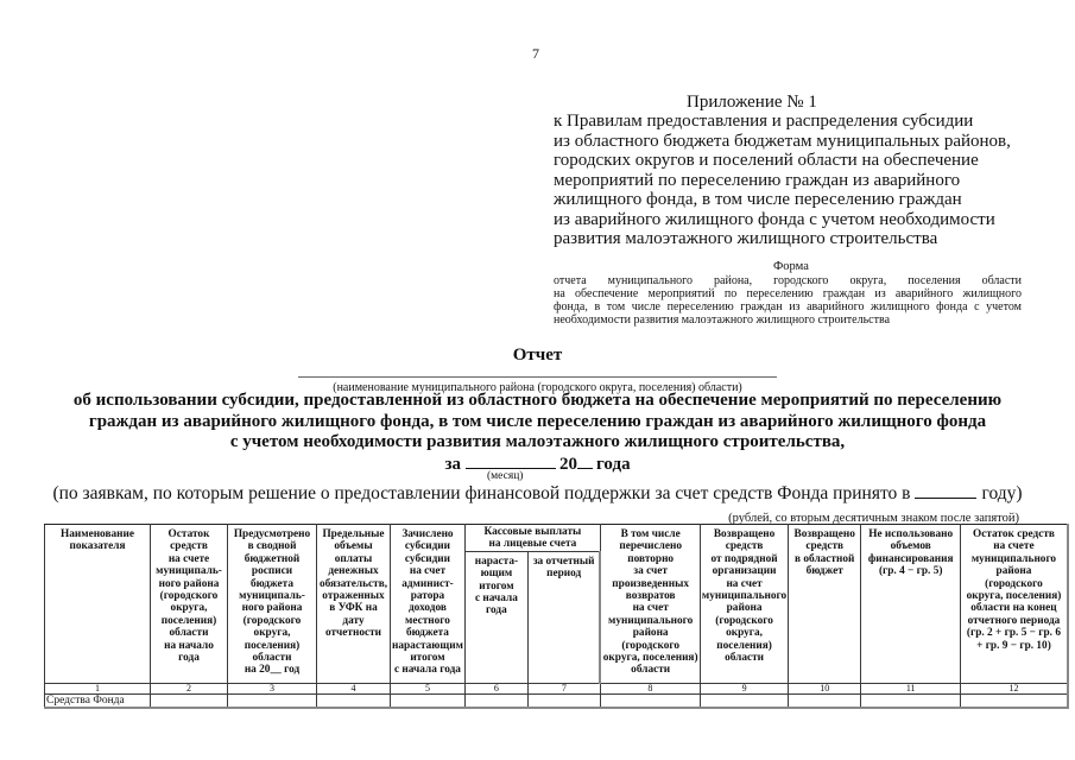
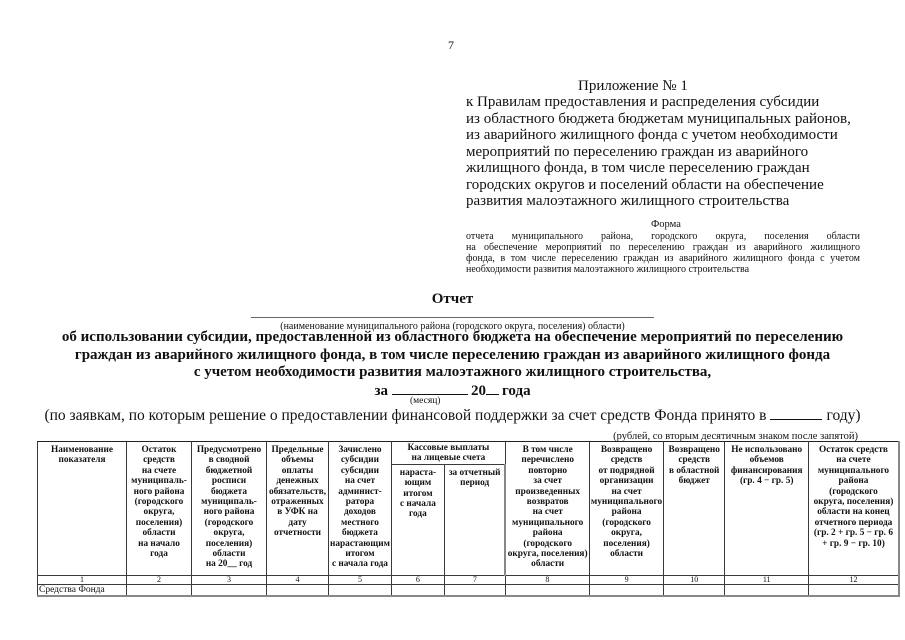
  7
  Приложение № 1
  к Правилам предоставления и распределения субсидии
  из областного бюджета бюджетам муниципальных районов,
- городских округов и поселений области на обеспечение
+ из аварийного жилищного фонда с учетом необходимости
  мероприятий по переселению граждан из аварийного
  жилищного фонда, в том числе переселению граждан
- из аварийного жилищного фонда с учетом необходимости
+ городских округов и поселений области на обеспечение
  развития малоэтажного жилищного строительства
  Форма
  отчета муниципального района, городского округа, поселения области
  на обеспечение мероприятий по переселению граждан из аварийного жилищного
  фонда, в том числе переселению граждан из аварийного жилищного фонда с учетом
  необходимости развития малоэтажного жилищного строительства
  Отчет
  (наименование муниципального района (городского округа, поселения) области)
  об использовании субсидии, предоставленной из областного бюджета на обеспечение мероприятий по переселению
  граждан из аварийного жилищного фонда, в том числе переселению граждан из аварийного жилищного фонда
  с учетом необходимости развития малоэтажного жилищного строительства,
  за 20 года
  (месяц)
  (по заявкам, по которым решение о предоставлении финансовой поддержки за счет средств Фонда принято в году)
  (рублей, со вторым десятичным знаком после запятой)
  Наименование показателя	Остаток средств на счете муниципаль- ного района (городского округа, поселения) области на начало года	Предусмотрено в сводной бюджетной росписи бюджета муниципаль- ного района (городского округа, поселения) области на 20__ год	Предельные объемы оплаты денежных обязательств, отраженных в УФК на дату отчетности	Зачислено субсидии субсидии на счет админист- ратора доходов местного бюджета нарастающим итогом с начала года	Кассовые выплаты на лицевые счета	В том числе перечислено повторно за счет произведенных возвратов на счет муниципального района (городского округа, поселения) области	Возвращено средств от подрядной организации на счет муниципального района (городского округа, поселения) области	Возвращено средств в областной бюджет	Не использовано объемов финансирования (гр. 4 − гр. 5)	Остаток средств на счете муниципального района (городского округа, поселения) области на конец отчетного периода (гр. 2 + гр. 5 − гр. 6 + гр. 9 − гр. 10)
  нараста- ющим итогом с начала года	за отчетный период
  1	2	3	4	5	6	7	8	9	10	11	12
  Средства Фонда
